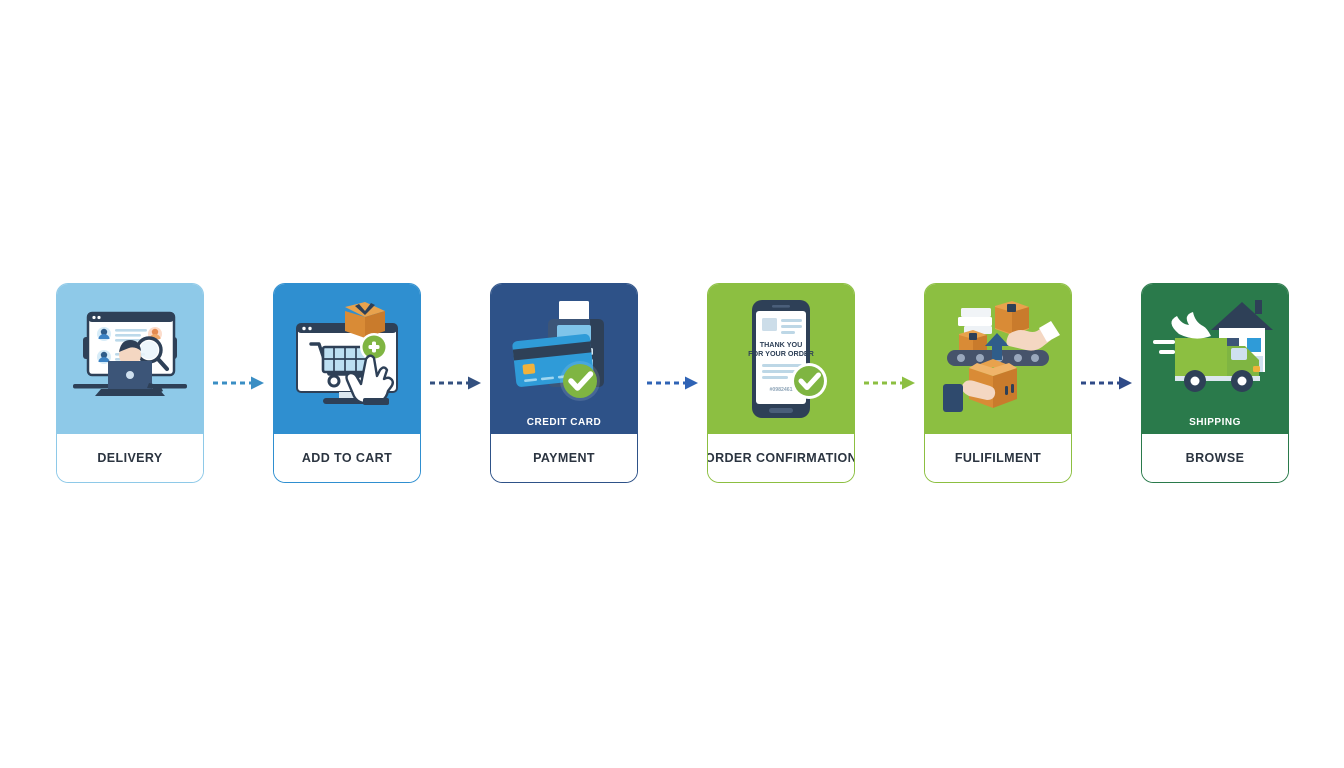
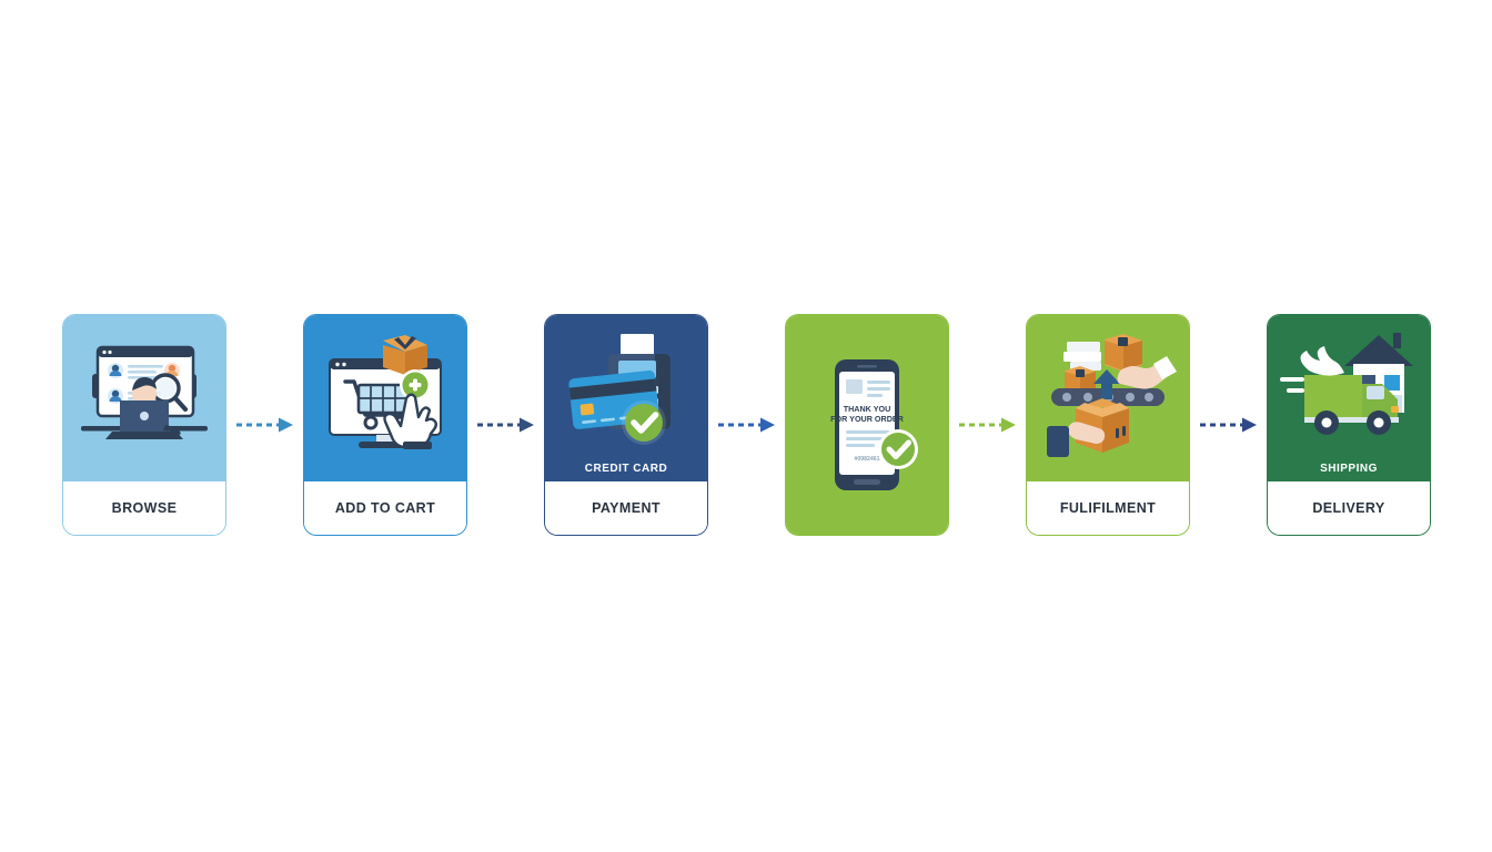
- DELIVERY
+ BROWSE
  ADD TO CART
  CREDIT CARD
  PAYMENT
  THANK YOU
  FOR YOUR ORDER
- ORDER CONFIRMATION
  FULIFILMENT
  SHIPPING
- BROWSE
+ DELIVERY
